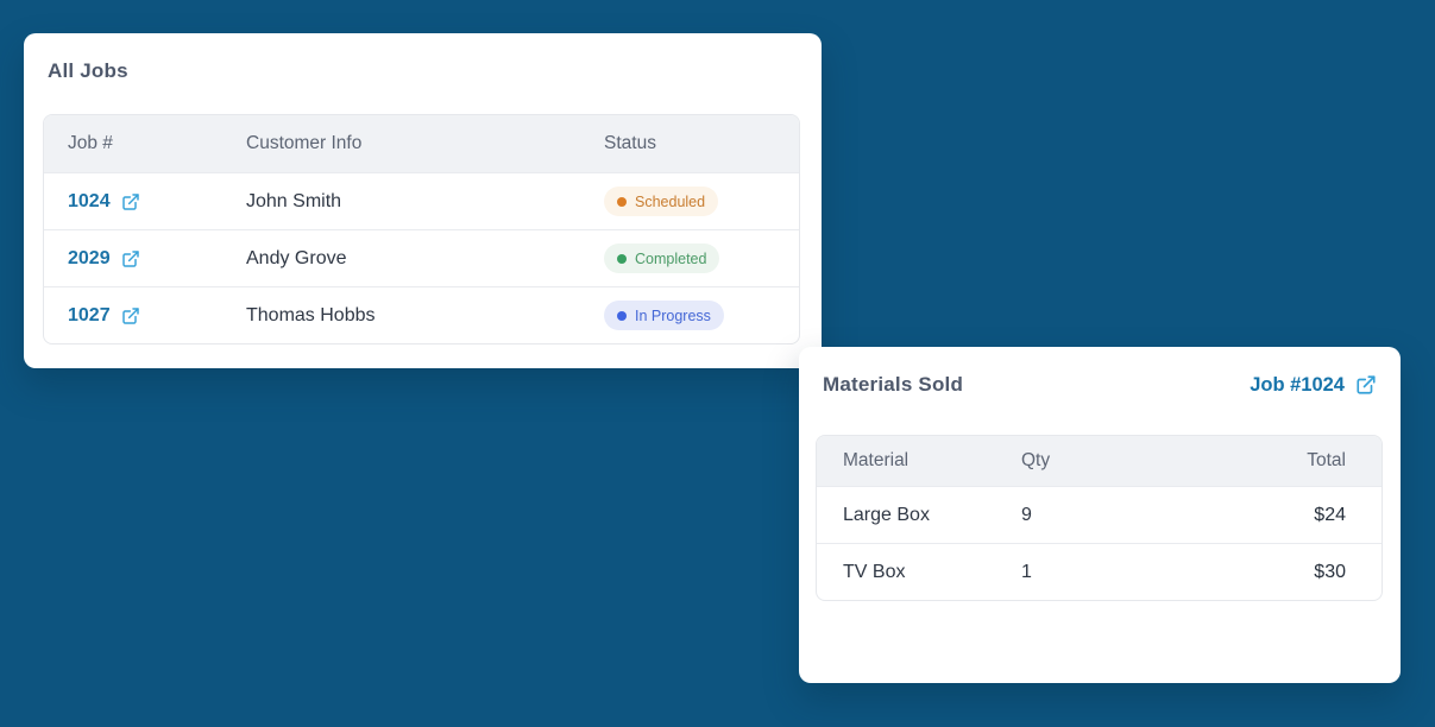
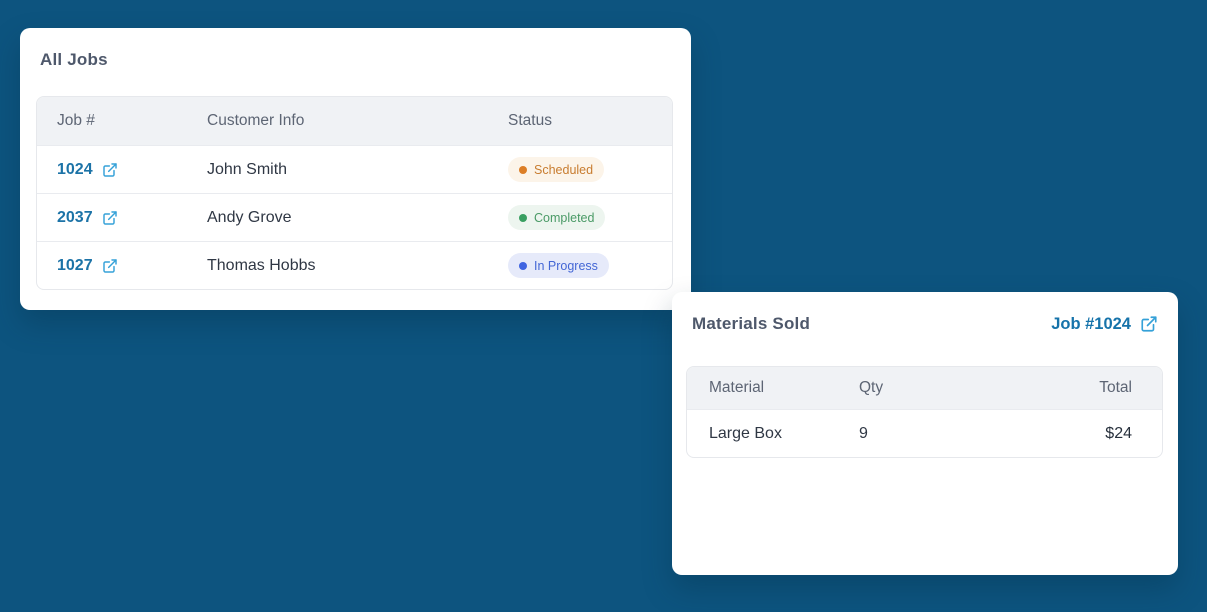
  All Jobs
  Job #
  Customer Info
  Status
  1024
  John Smith
  Scheduled
- 2029
+ 2037
  Andy Grove
  Completed
  1027
  Thomas Hobbs
  In Progress
  Materials Sold
  Job #1024
  Material
  Qty
  Total
  Large Box
  9
  $24
- TV Box
- 1
- $30
